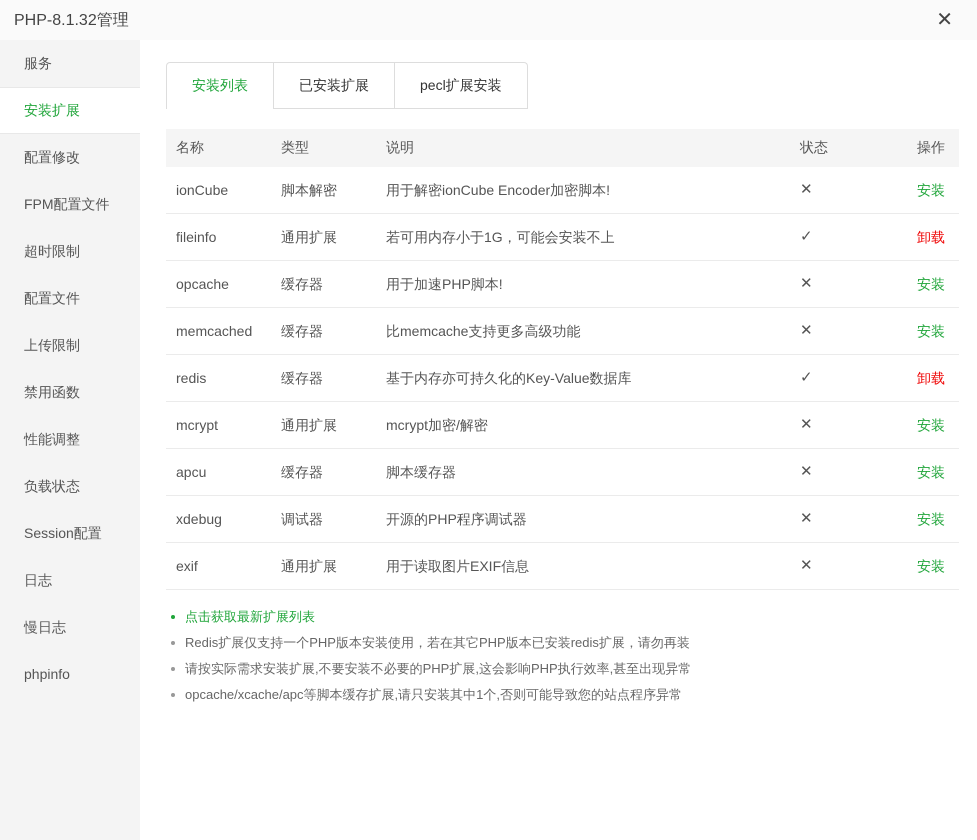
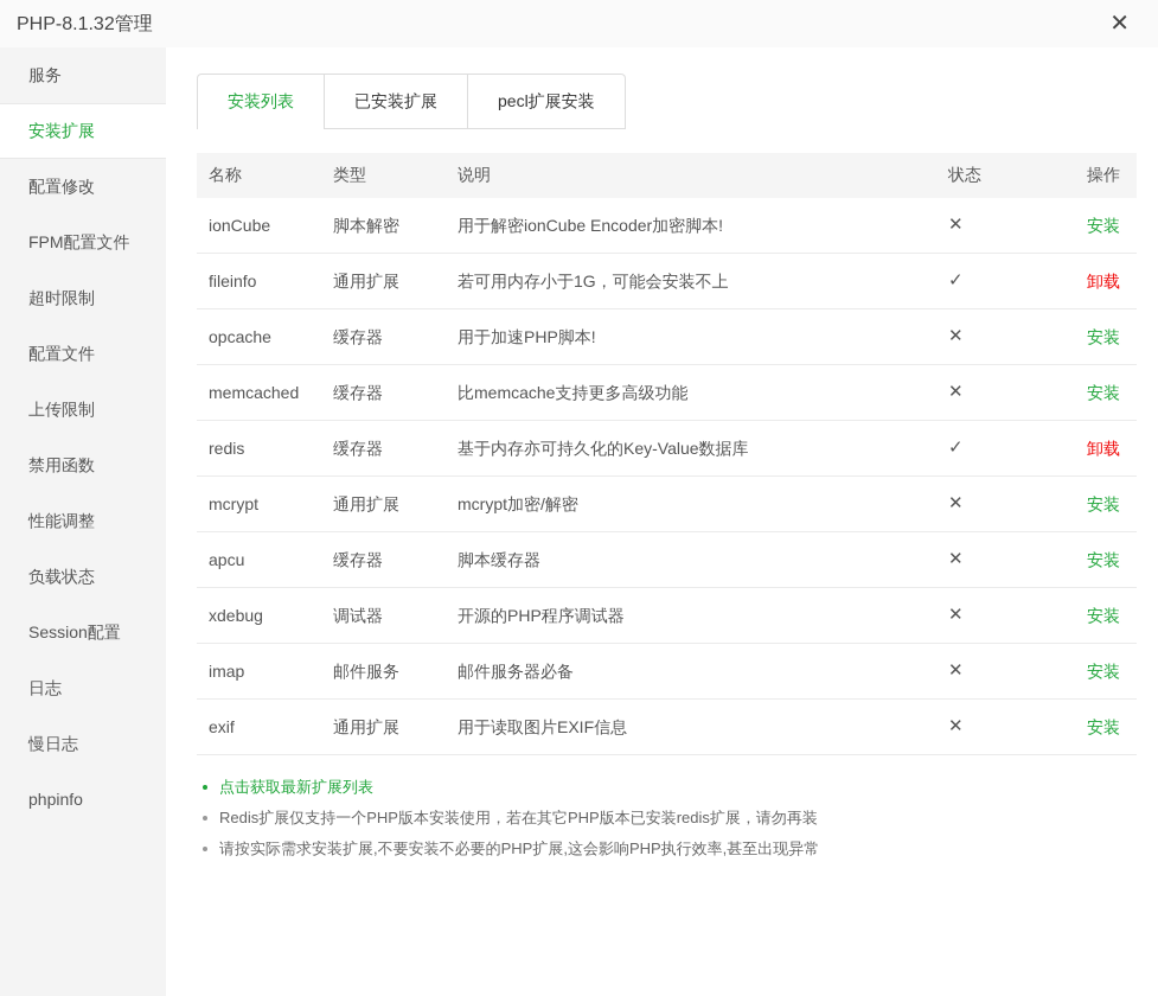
  PHP-8.1.32管理
  ✕
  服务
  安装扩展
  配置修改
  FPM配置文件
  超时限制
  配置文件
  上传限制
  禁用函数
  性能调整
  负载状态
  Session配置
  日志
  慢日志
  phpinfo
  安装列表
  已安装扩展
  pecl扩展安装
  名称	类型	说明	状态	操作
  ionCube	脚本解密	用于解密ionCube Encoder加密脚本!	✕	安装
  fileinfo	通用扩展	若可用内存小于1G，可能会安装不上	✓	卸载
  opcache	缓存器	用于加速PHP脚本!	✕	安装
  memcached	缓存器	比memcache支持更多高级功能	✕	安装
  redis	缓存器	基于内存亦可持久化的Key-Value数据库	✓	卸载
  mcrypt	通用扩展	mcrypt加密/解密	✕	安装
  apcu	缓存器	脚本缓存器	✕	安装
  xdebug	调试器	开源的PHP程序调试器	✕	安装
+ imap	邮件服务	邮件服务器必备	✕	安装
  exif	通用扩展	用于读取图片EXIF信息	✕	安装
  点击获取最新扩展列表
  Redis扩展仅支持一个PHP版本安装使用，若在其它PHP版本已安装redis扩展，请勿再装
  请按实际需求安装扩展,不要安装不必要的PHP扩展,这会影响PHP执行效率,甚至出现异常
- opcache/xcache/apc等脚本缓存扩展,请只安装其中1个,否则可能导致您的站点程序异常
